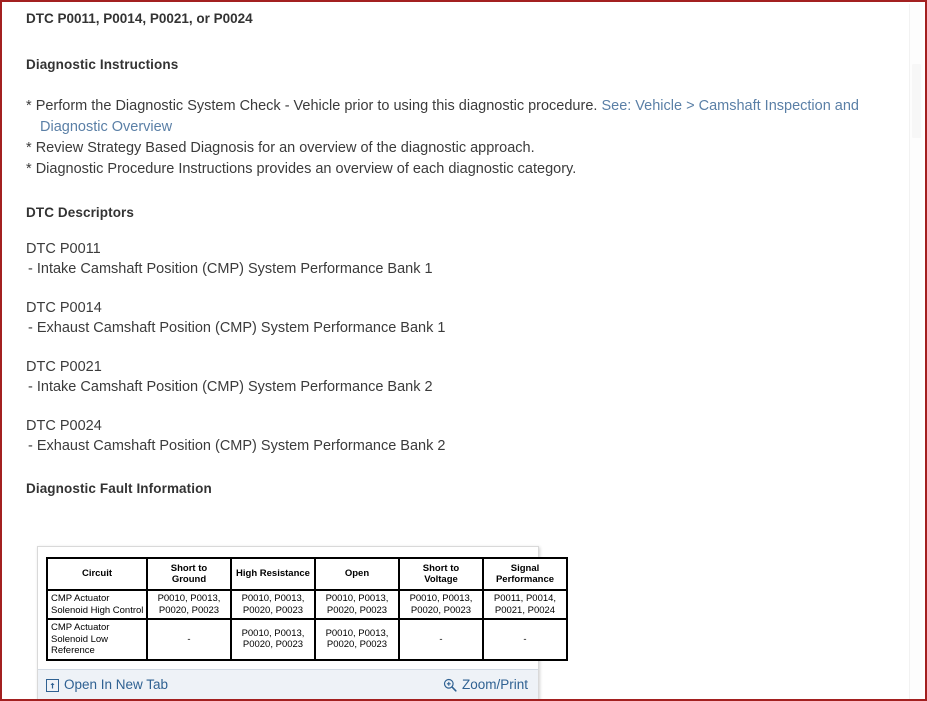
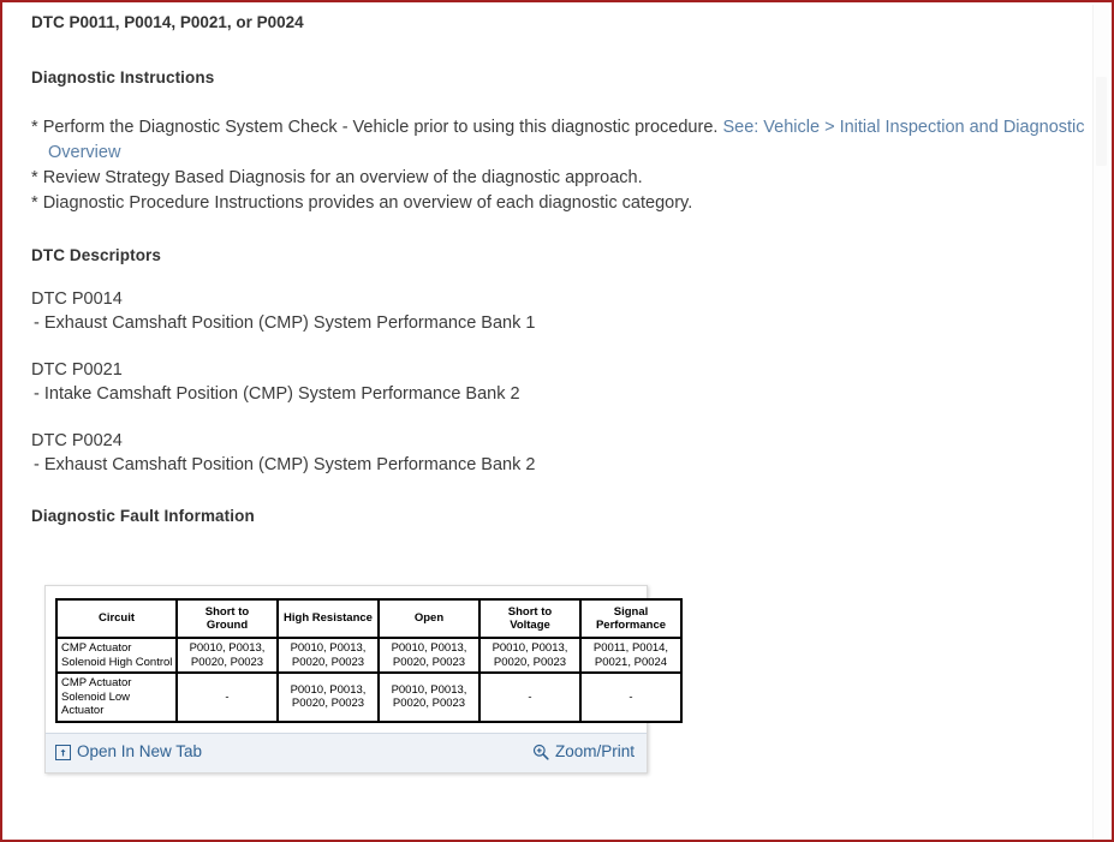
  DTC P0011, P0014, P0021, or P0024
  Diagnostic Instructions
- * Perform the Diagnostic System Check - Vehicle prior to using this diagnostic procedure. See: Vehicle > Camshaft Inspection and Diagnostic Overview
+ * Perform the Diagnostic System Check - Vehicle prior to using this diagnostic procedure. See: Vehicle > Initial Inspection and Diagnostic Overview
  * Review Strategy Based Diagnosis for an overview of the diagnostic approach.
  * Diagnostic Procedure Instructions provides an overview of each diagnostic category.
  DTC Descriptors
- DTC P0011
- - Intake Camshaft Position (CMP) System Performance Bank 1
  DTC P0014
  - Exhaust Camshaft Position (CMP) System Performance Bank 1
  DTC P0021
  - Intake Camshaft Position (CMP) System Performance Bank 2
  DTC P0024
  - Exhaust Camshaft Position (CMP) System Performance Bank 2
  Diagnostic Fault Information
  Circuit	Short to Ground	High Resistance	Open	Short to Voltage	Signal Performance
  CMP Actuator Solenoid High Control	P0010, P0013, P0020, P0023	P0010, P0013, P0020, P0023	P0010, P0013, P0020, P0023	P0010, P0013, P0020, P0023	P0011, P0014, P0021, P0024
- CMP Actuator Solenoid Low Reference	-	P0010, P0013, P0020, P0023	P0010, P0013, P0020, P0023	-	-
+ CMP Actuator Solenoid Low Actuator	-	P0010, P0013, P0020, P0023	P0010, P0013, P0020, P0023	-	-
  Open In New Tab
  Zoom/Print
